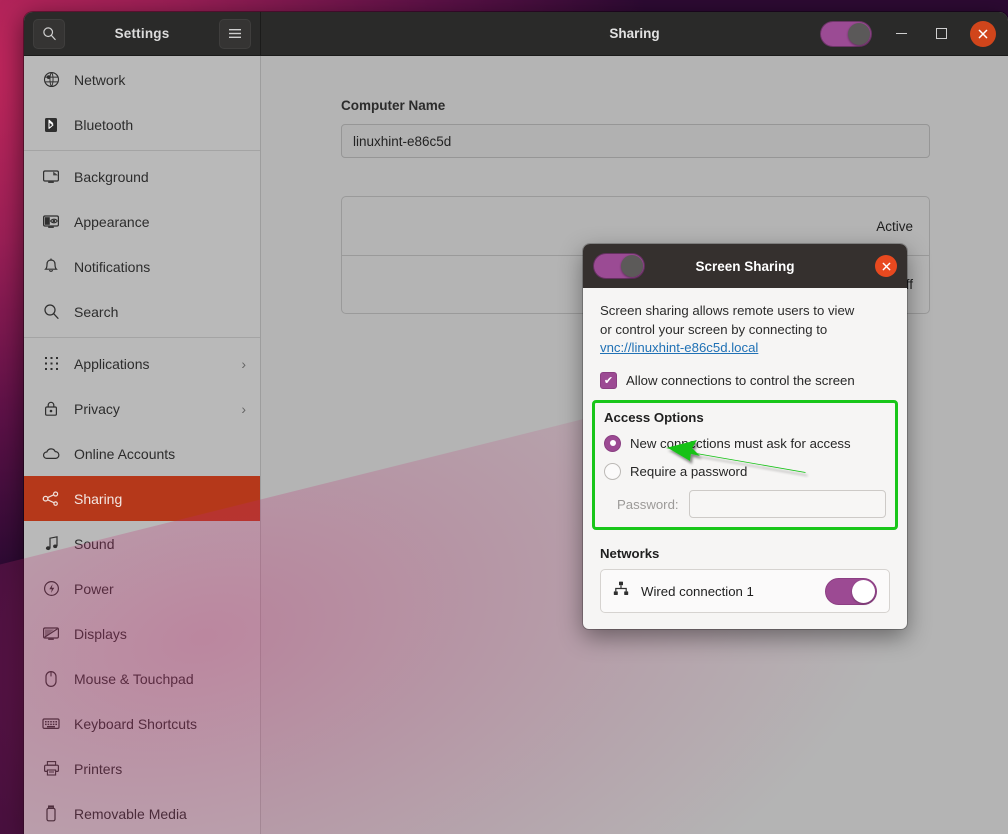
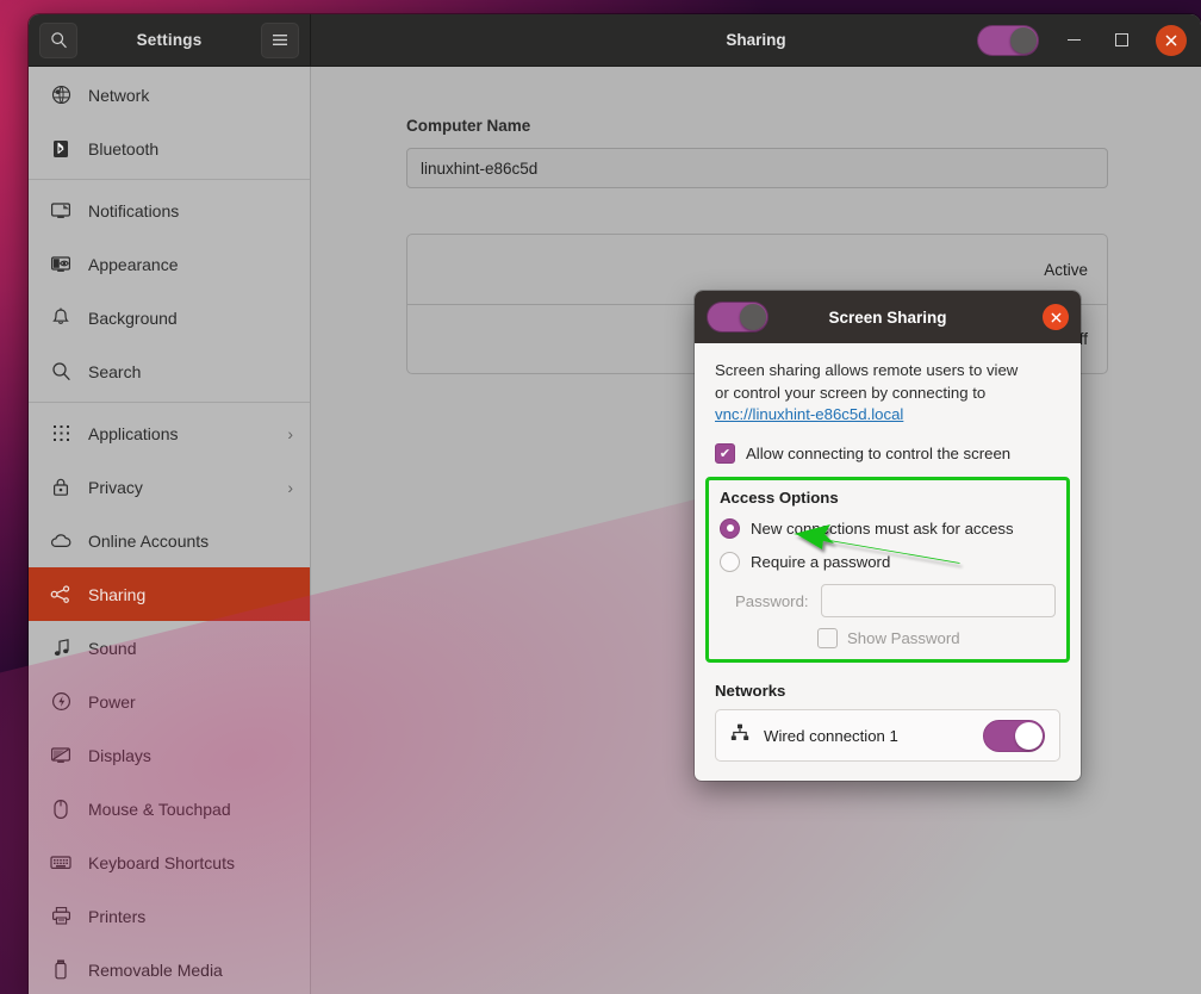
  Settings
  Sharing
  Network
  Bluetooth
- Background
+ Notifications
  Appearance
- Notifications
+ Background
  Search
  Applications
  ›
  Privacy
  ›
  Online Accounts
  Sharing
  Computer Name
  linuxhint-e86c5d
  Active
  Screen Sharing
  Screen sharing allows remote users to view
  or control your screen by connecting to
  vnc://linuxhint-e86c5d.local
  ✔
- Allow connections to control the screen
+ Allow connecting to control the screen
  Access Options
  New conctions must ask for access
  Require a password
  Password:
+ Show Password
  Networks
  Wired connection 1
